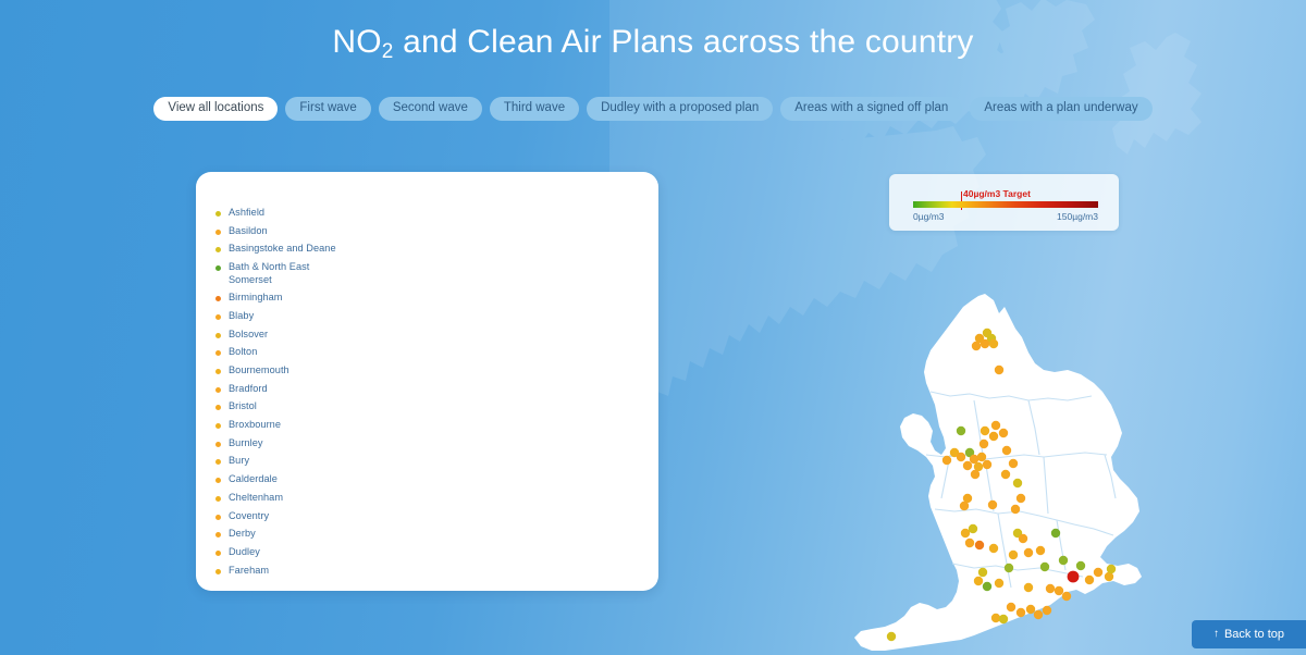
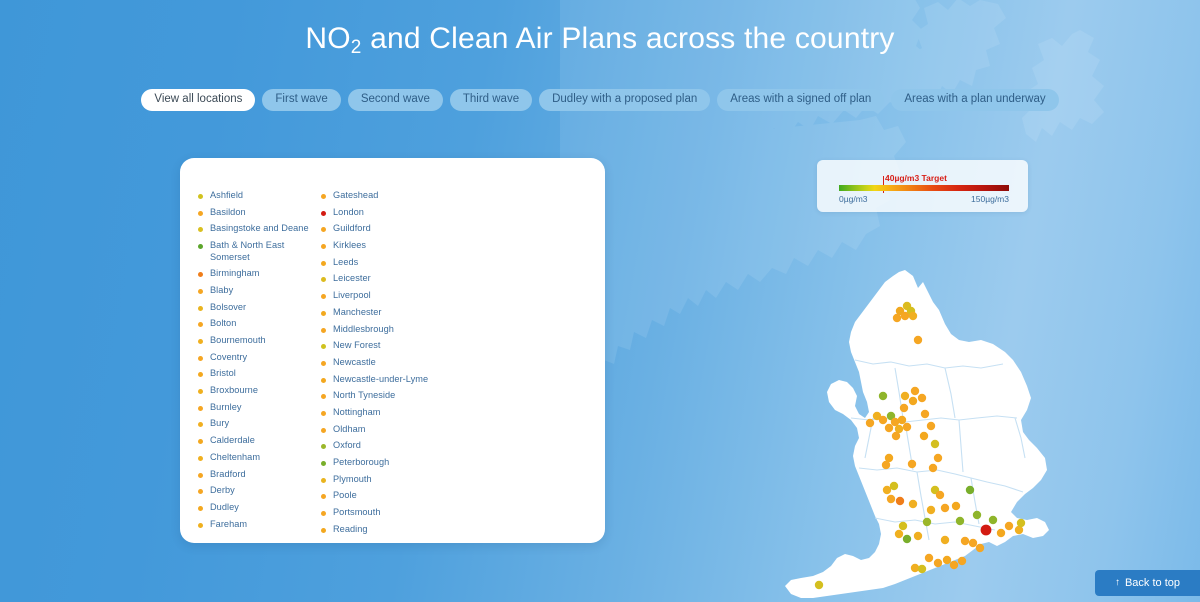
  NO2 and Clean Air Plans across the country
  View all locations
  First wave
  Second wave
  Third wave
  Dudley with a proposed plan
  Areas with a signed off plan
  Areas with a plan underway
  Ashfield
  Basildon
  Basingstoke and Deane
  Bath & North East Somerset
  Birmingham
  Blaby
  Bolsover
  Bolton
  Bournemouth
- Bradford
+ Coventry
  Bristol
  Broxbourne
  Burnley
  Bury
  Calderdale
  Cheltenham
- Coventry
+ Bradford
  Derby
  Dudley
  Fareham
+ Gateshead
+ London
+ Guildford
+ Kirklees
+ Leeds
+ Leicester
+ Liverpool
+ Manchester
+ Middlesbrough
+ New Forest
+ Newcastle
+ Newcastle-under-Lyme
+ North Tyneside
+ Nottingham
+ Oldham
+ Oxford
+ Peterborough
+ Plymouth
+ Poole
+ Portsmouth
+ Reading
  40µg/m3 Target
  0µg/m3
  150µg/m3
  ↑
  Back to top
